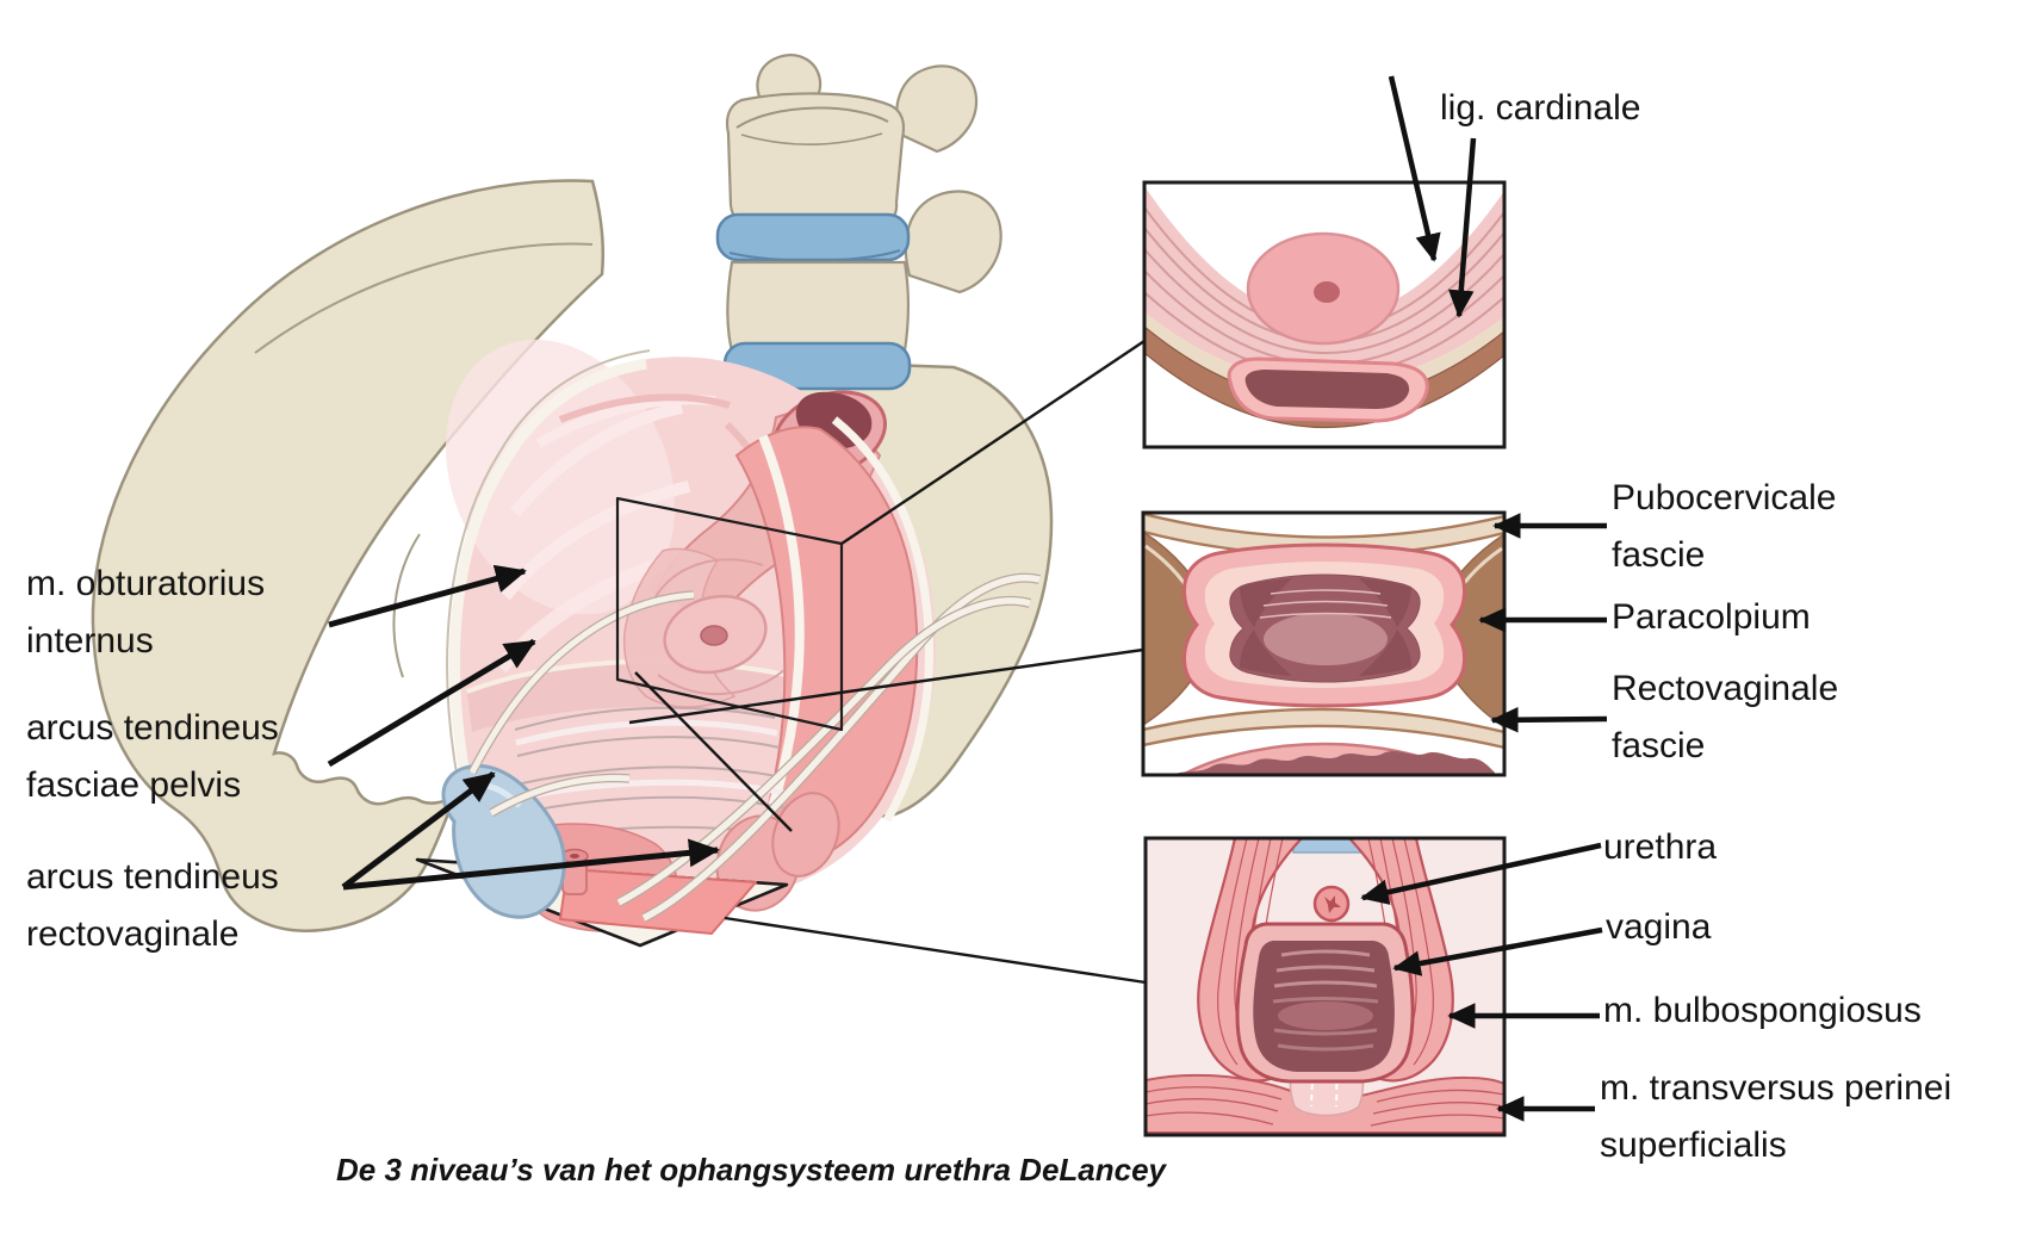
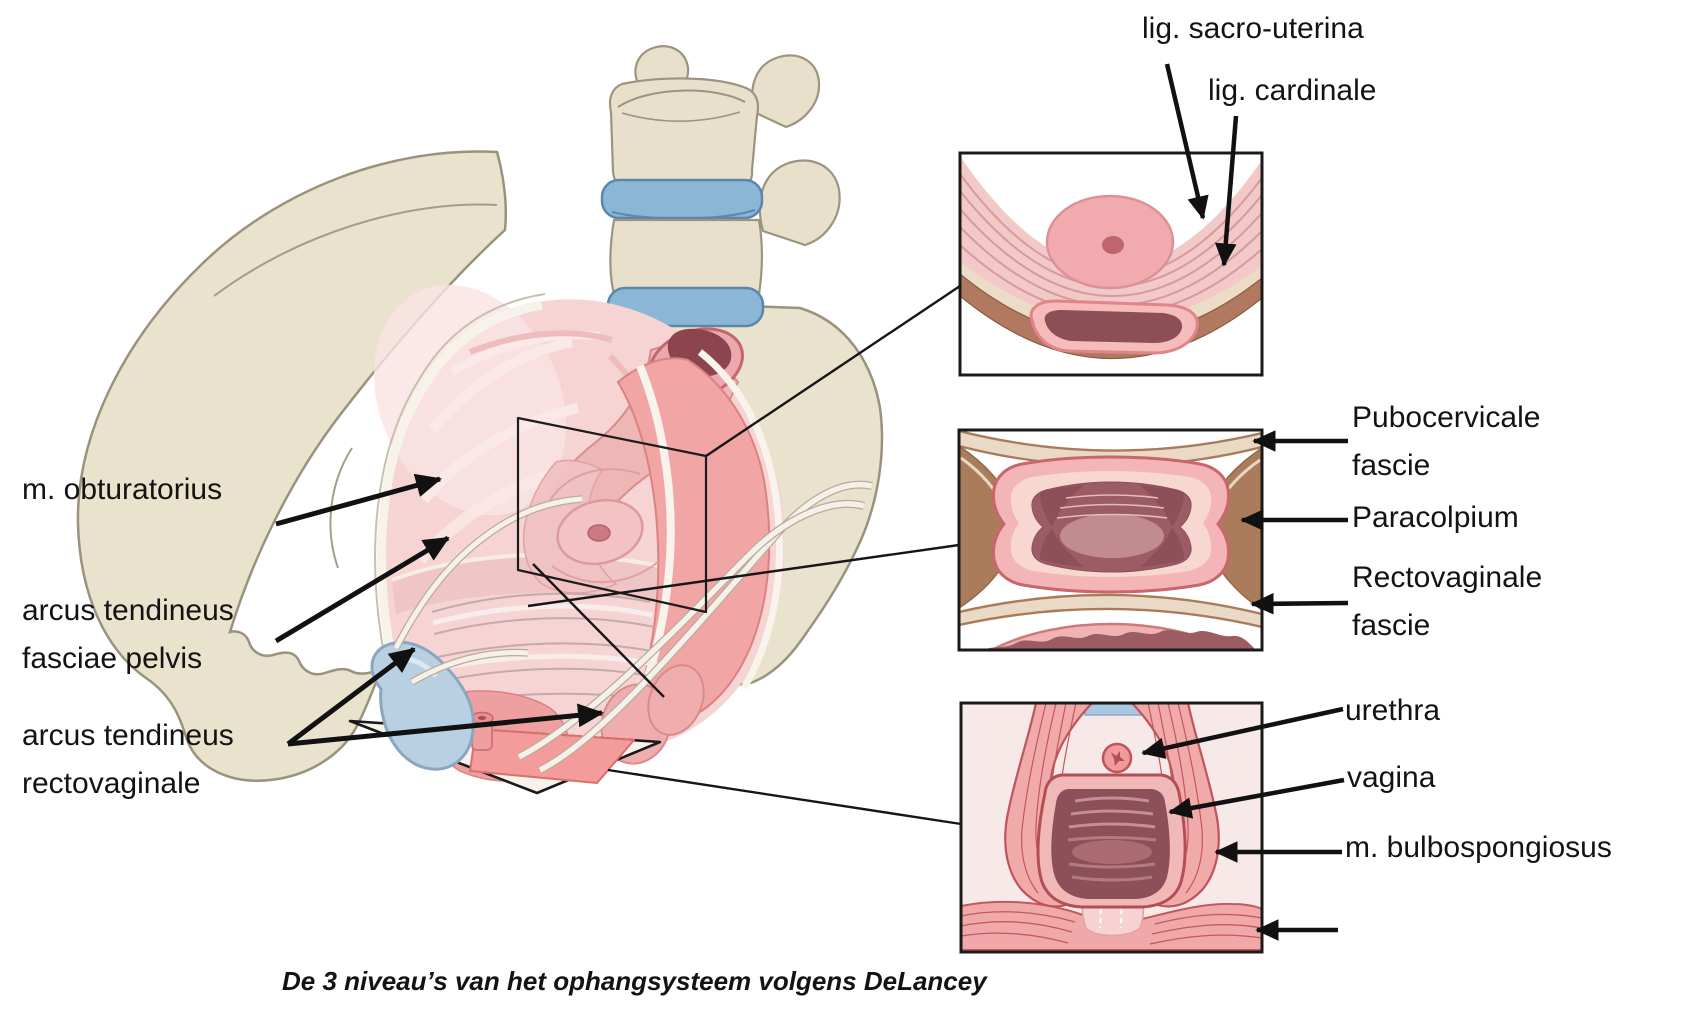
  m. obturatorius
- internus
  arcus tendineus
  fasciae pelvis
  arcus tendineus
  rectovaginale
+ lig. sacro-uterina
  lig. cardinale
  Pubocervicale
  fascie
  Paracolpium
  Rectovaginale
  fascie
  urethra
  vagina
  m. bulbospongiosus
- m. transversus perinei
- superficialis
- De 3 niveau’s van het ophangsysteem urethra DeLancey
+ De 3 niveau’s van het ophangsysteem volgens DeLancey
